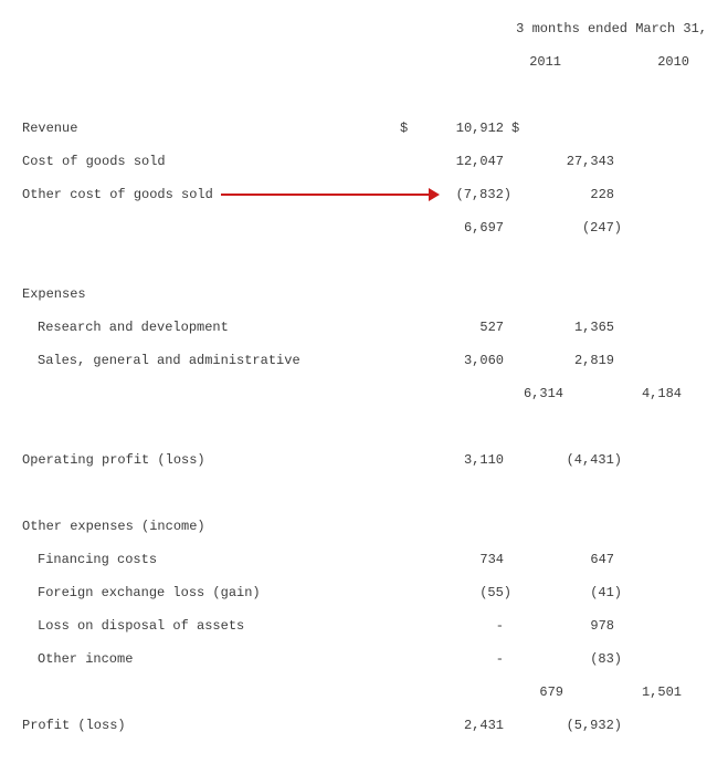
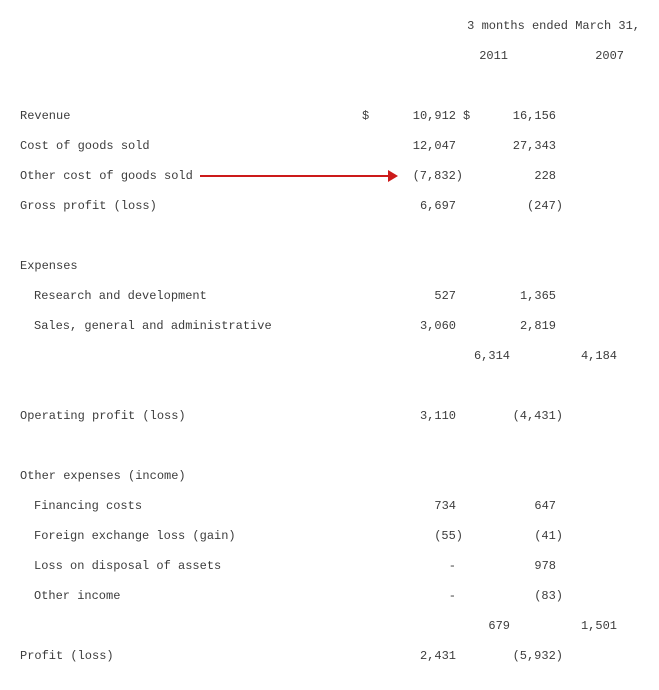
  3 months ended March 31,
  2011
- 2010
+ 2007
  Revenue
  $
  10,912
  $
+ 16,156
  Cost of goods sold
  12,047
  27,343
  Other cost of goods sold
  (7,832)
  228
+ Gross profit (loss)
  6,697
  (247)
  Expenses
  Research and development
  527
  1,365
  Sales, general and administrative
  3,060
  2,819
  6,314
  4,184
  Operating profit (loss)
  3,110
  (4,431)
  Other expenses (income)
  Financing costs
  734
  647
  Foreign exchange loss (gain)
  (55)
  (41)
  Loss on disposal of assets
  -
  978
  Other income
  -
  (83)
  679
  1,501
  Profit (loss)
  2,431
  (5,932)
